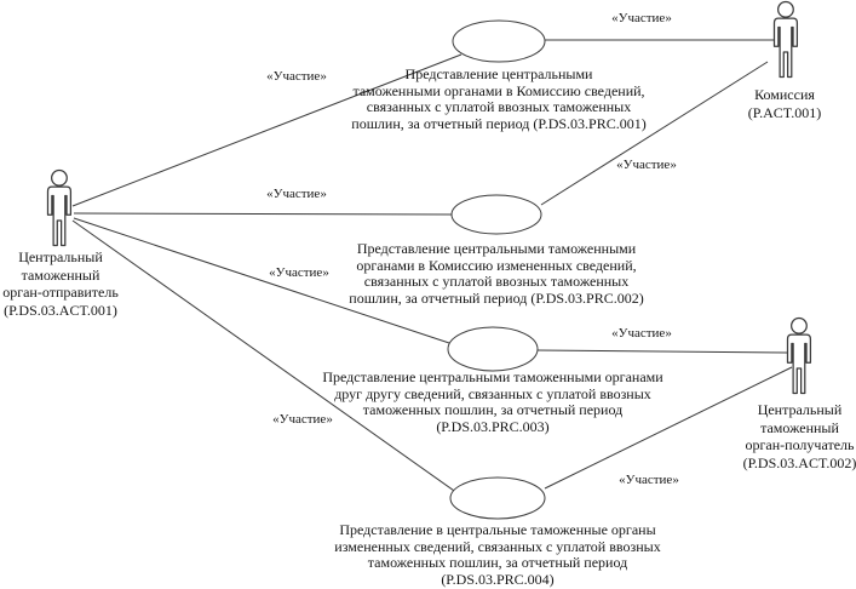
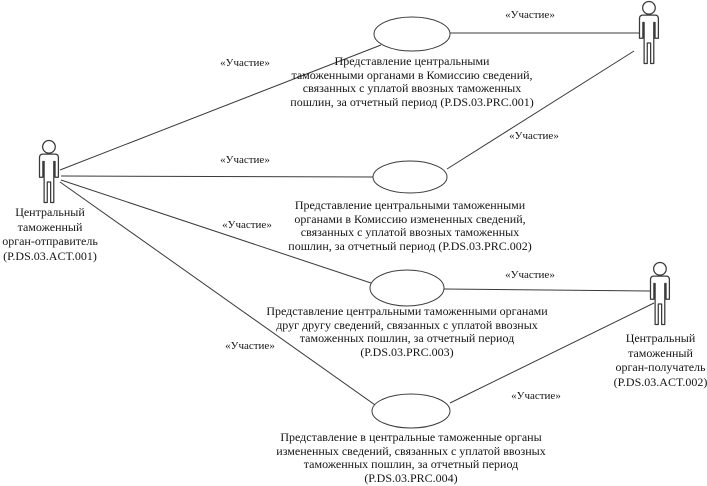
  Центральный
  таможенный
  орган-отправитель
  (P.DS.03.ACT.001)
- Комиссия
- (P.ACT.001)
  Центральный
  таможенный
  орган-получатель
  (P.DS.03.ACT.002)
  Представление центральными
  таможенными органами в Комиссию сведений,
  связанных с уплатой ввозных таможенных
  пошлин, за отчетный период (P.DS.03.PRC.001)
  Представление центральными таможенными
  органами в Комиссию измененных сведений,
  связанных с уплатой ввозных таможенных
  пошлин, за отчетный период (P.DS.03.PRC.002)
  Представление центральными таможенными органами
  друг другу сведений, связанных с уплатой ввозных
  таможенных пошлин, за отчетный период
  (P.DS.03.PRC.003)
  Представление в центральные таможенные органы
  измененных сведений, связанных с уплатой ввозных
  таможенных пошлин, за отчетный период
  (P.DS.03.PRC.004)
  «Участие»
  «Участие»
  «Участие»
  «Участие»
  «Участие»
  «Участие»
  «Участие»
  «Участие»
